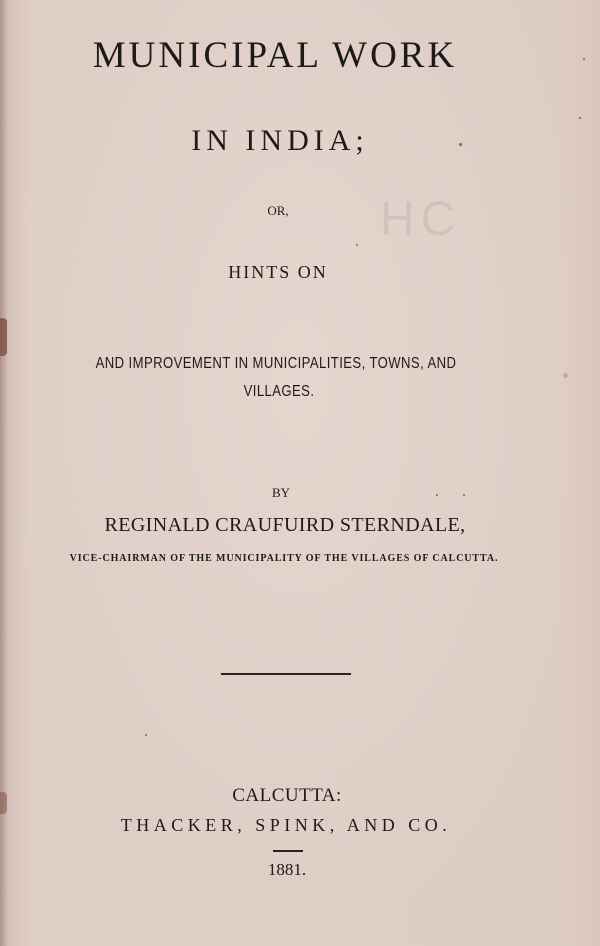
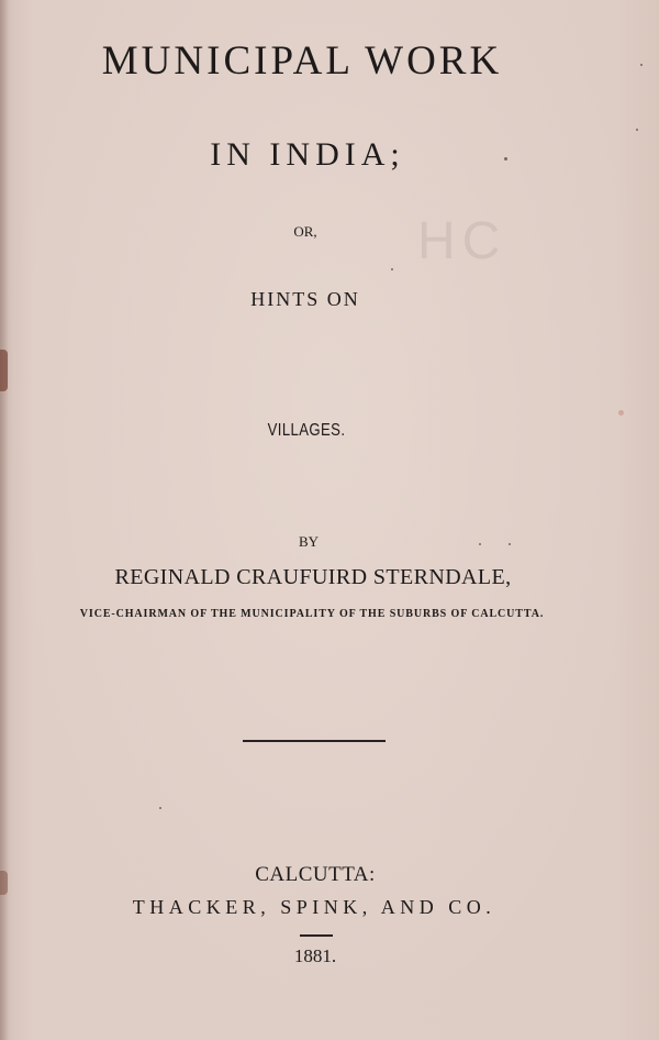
  MUNICIPAL WORK
  IN INDIA;
  OR,
  HINTS ON
- AND IMPROVEMENT IN MUNICIPALITIES, TOWNS, AND
  VILLAGES.
  BY
  REGINALD CRAUFUIRD STERNDALE,
- VICE-CHAIRMAN OF THE MUNICIPALITY OF THE VILLAGES OF CALCUTTA.
+ VICE-CHAIRMAN OF THE MUNICIPALITY OF THE SUBURBS OF CALCUTTA.
  CALCUTTA:
  THACKER, SPINK, AND CO.
  1881.
